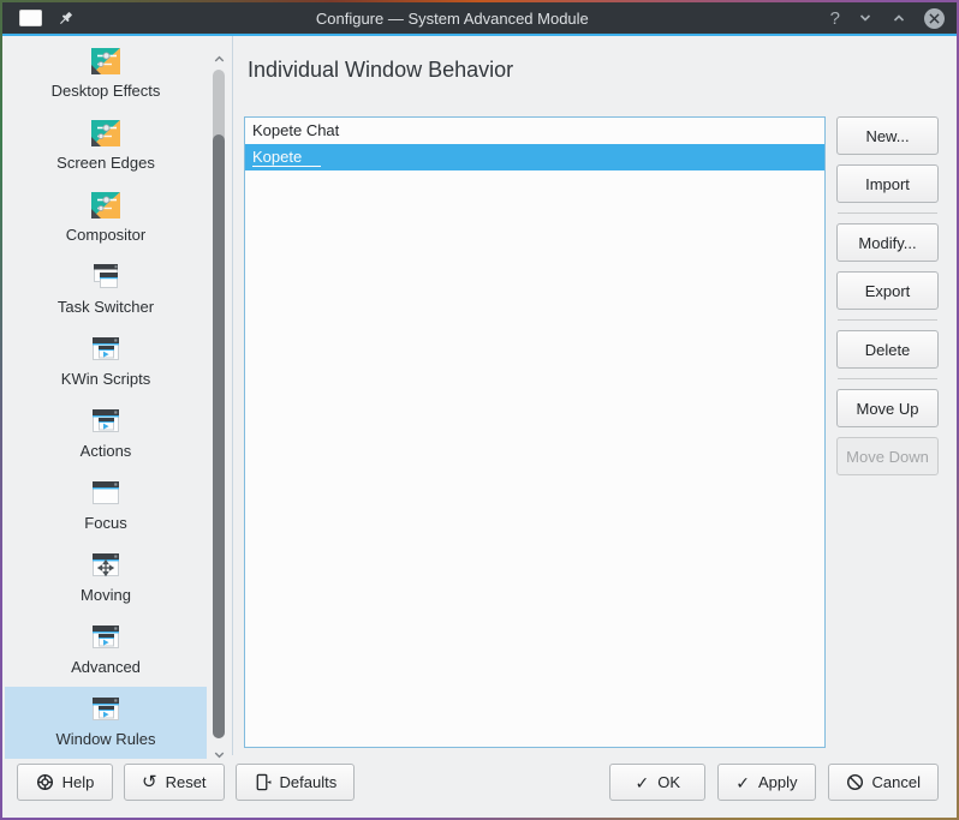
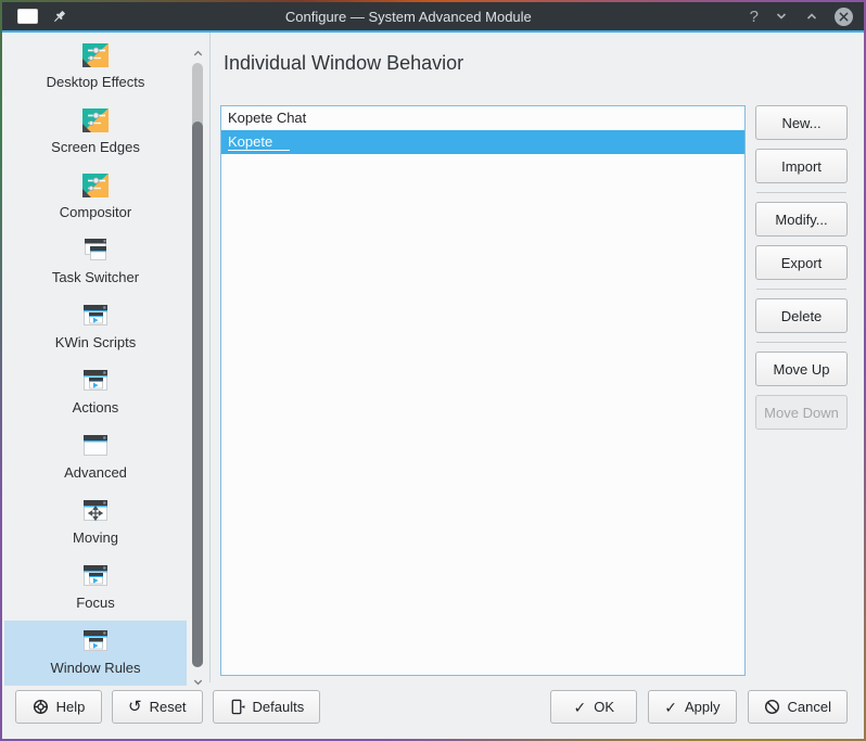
  Configure — System Advanced Module
  ?
  Desktop Effects
  Screen Edges
  Compositor
  Task Switcher
  KWin Scripts
  Actions
- Focus
+ Advanced
  Moving
- Advanced
+ Focus
  Window Rules
  Individual Window Behavior
  Kopete Chat
  Kopete
  New...
  Import
  Modify...
  Export
  Delete
  Move Up
  Move Down
  Help
  ↺
  Reset
  Defaults
  ✓
  OK
  ✓
  Apply
  Cancel
